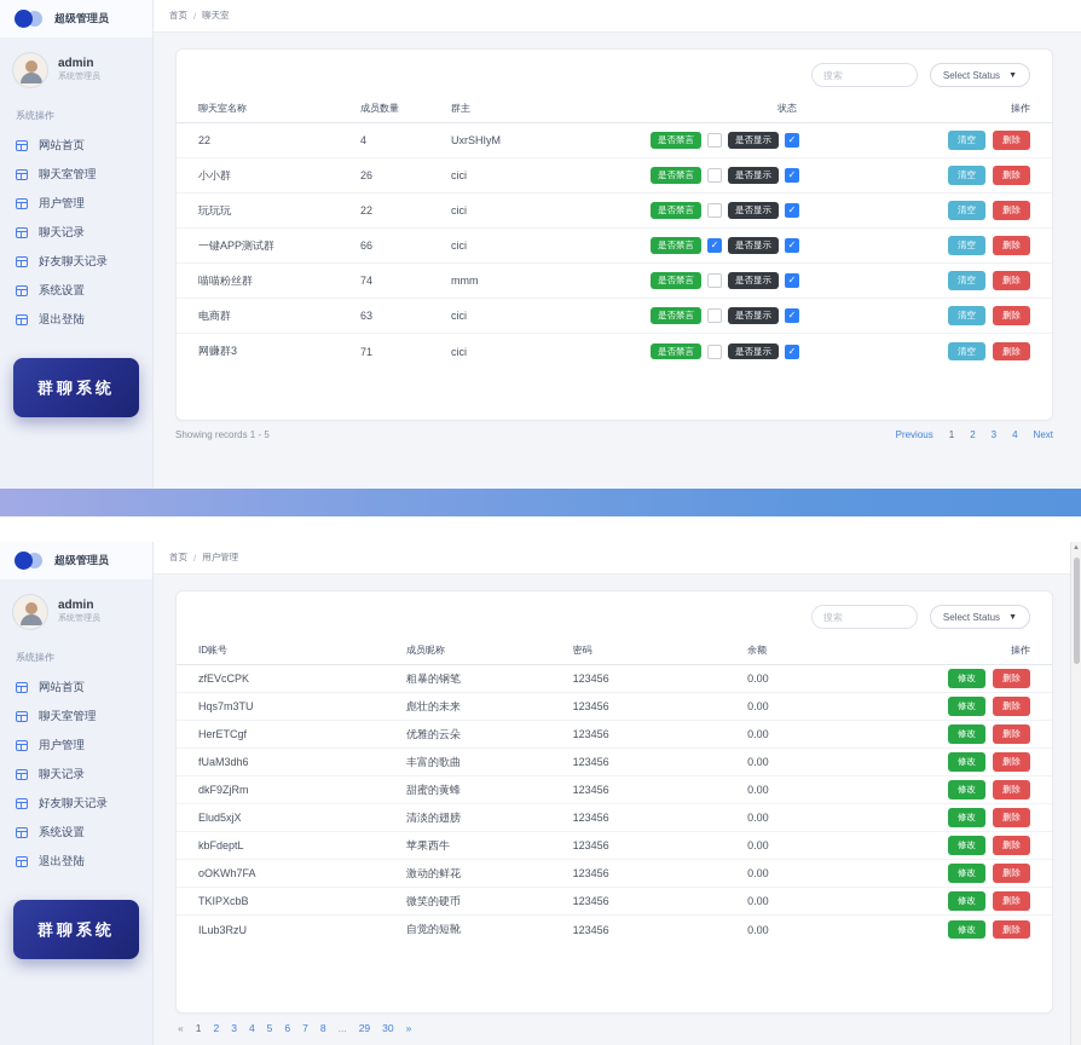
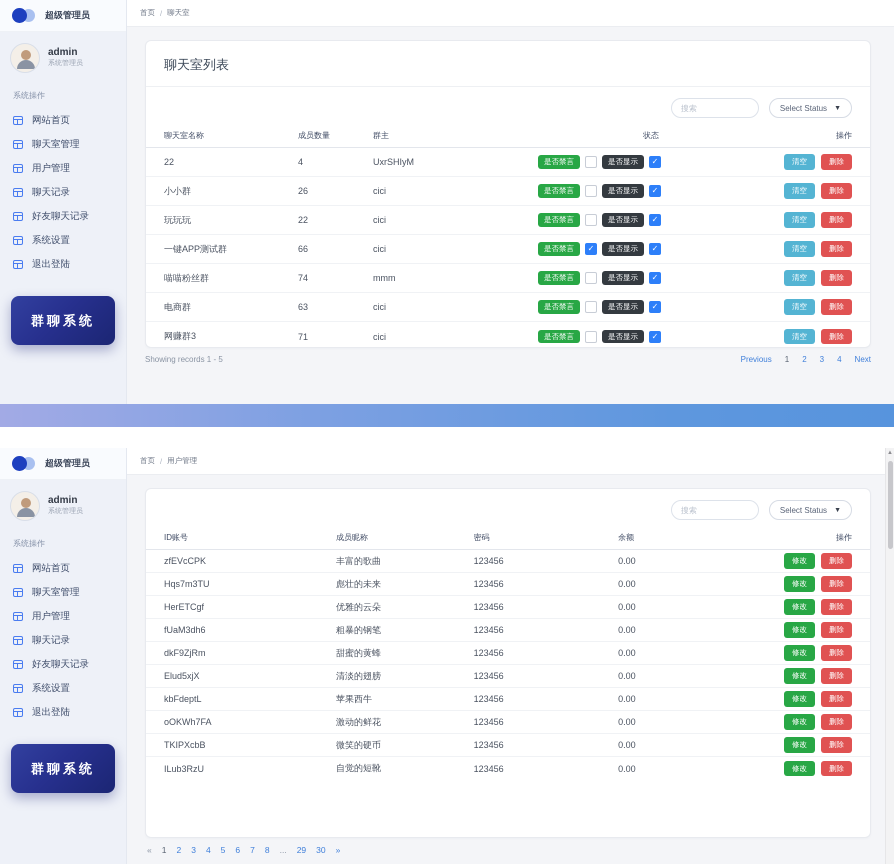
  超级管理员
  admin
  系统操作
  网站首页
  聊天室管理
  用户管理
  聊天记录
  好友聊天记录
  系统设置
  退出登陆
  群聊系统
  首页
  /
  聊天室
+ 聊天室列表
  搜索
  Select Status
  聊天室名称
  成员数量
  群主
  状态
  操作
  22
  4
  UxrSHIyM
  是否禁言
  是否显示
  清空 删除
  小小群
  26
  cici
  是否禁言
  是否显示
  清空 删除
  玩玩玩
  22
  cici
  是否禁言
  是否显示
  清空 删除
  一键APP测试群
  66
  cici
  是否禁言
  是否显示
  清空 删除
  喵喵粉丝群
  74
  mmm
  是否禁言
  是否显示
  清空 删除
  电商群
  63
  cici
  是否禁言
  是否显示
  清空 删除
  网赚群3
  71
  cici
  是否禁言
  是否显示
  清空 删除
  Showing records 1 - 5
  Previous
  1
  2
  3
  4
  Next
  超级管理员
  admin
  系统操作
  网站首页
  聊天室管理
  用户管理
  聊天记录
  好友聊天记录
  系统设置
  退出登陆
  群聊系统
  首页
  /
  用户管理
  搜索
  Select Status
  ID账号
  成员昵称
  密码
  余额
  操作
  zfEVcCPK
- 粗暴的钢笔
+ 丰富的歌曲
  123456
  0.00
  修改 删除
  Hqs7m3TU
  彪壮的未来
  123456
  0.00
  修改 删除
  HerETCgf
  优雅的云朵
  123456
  0.00
  修改 删除
  fUaM3dh6
- 丰富的歌曲
+ 粗暴的钢笔
  123456
  0.00
  修改 删除
  dkF9ZjRm
  甜蜜的黄蜂
  123456
  0.00
  修改 删除
  Elud5xjX
  清淡的翅膀
  123456
  0.00
  修改 删除
  kbFdeptL
  苹果西牛
  123456
  0.00
  修改 删除
  oOKWh7FA
  激动的鲜花
  123456
  0.00
  修改 删除
  TKIPXcbB
  微笑的硬币
  123456
  0.00
  修改 删除
  ILub3RzU
  自觉的短靴
  123456
  0.00
  修改 删除
  «
  1
  2
  3
  4
  5
  6
  7
  8
  ...
  29
  30
  »
